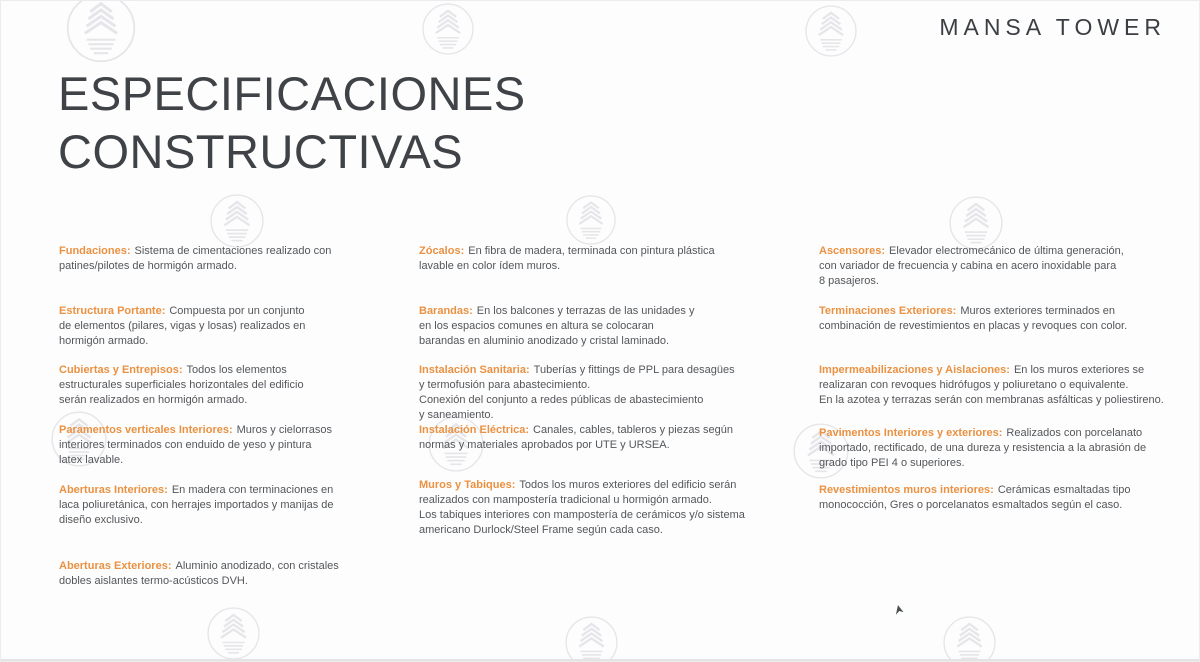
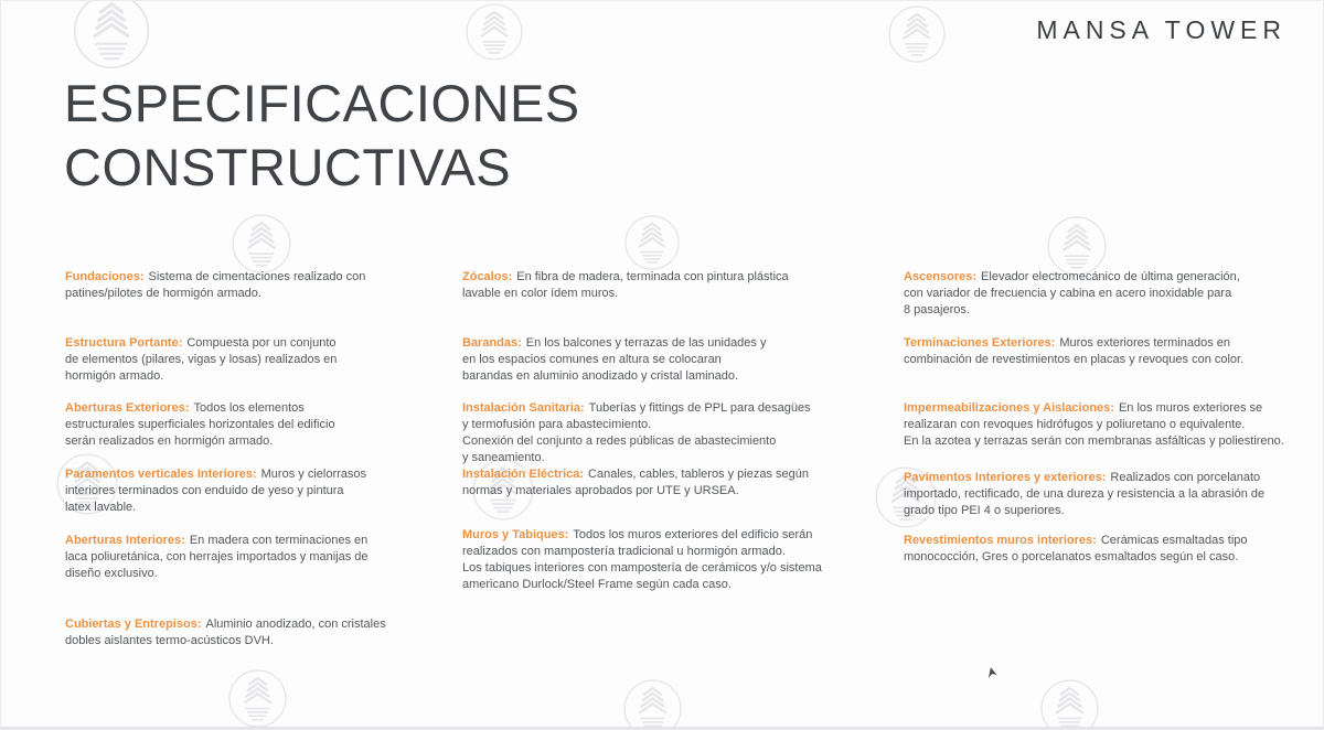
  MANSA TOWER
  ESPECIFICACIONES
  CONSTRUCTIVAS
  Fundaciones: Sistema de cimentaciones realizado con
  patines/pilotes de hormigón armado.
  Estructura Portante: Compuesta por un conjunto
  de elementos (pilares, vigas y losas) realizados en
  hormigón armado.
- Cubiertas y Entrepisos: Todos los elementos
+ Aberturas Exteriores: Todos los elementos
  estructurales superficiales horizontales del edificio
  serán realizados en hormigón armado.
  Paramentos verticales Interiores: Muros y cielorrasos
  interiores terminados con enduido de yeso y pintura
  latex lavable.
  Aberturas Interiores: En madera con terminaciones en
  laca poliuretánica, con herrajes importados y manijas de
  diseño exclusivo.
- Aberturas Exteriores: Aluminio anodizado, con cristales
+ Cubiertas y Entrepisos: Aluminio anodizado, con cristales
  dobles aislantes termo-acústicos DVH.
  Zócalos: En fibra de madera, terminada con pintura plástica
  lavable en color ídem muros.
  Barandas: En los balcones y terrazas de las unidades y
  en los espacios comunes en altura se colocaran
  barandas en aluminio anodizado y cristal laminado.
  Instalación Sanitaria: Tuberías y fittings de PPL para desagües
  y termofusión para abastecimiento.
  Conexión del conjunto a redes públicas de abastecimiento
  y saneamiento.
  Instalación Eléctrica: Canales, cables, tableros y piezas según
  normas y materiales aprobados por UTE y URSEA.
  Muros y Tabiques: Todos los muros exteriores del edificio serán
  realizados con mampostería tradicional u hormigón armado.
  Los tabiques interiores con mampostería de cerámicos y/o sistema
  americano Durlock/Steel Frame según cada caso.
  Ascensores: Elevador electromecánico de última generación,
  con variador de frecuencia y cabina en acero inoxidable para
  8 pasajeros.
  Terminaciones Exteriores: Muros exteriores terminados en
  combinación de revestimientos en placas y revoques con color.
  Impermeabilizaciones y Aislaciones: En los muros exteriores se
  realizaran con revoques hidrófugos y poliuretano o equivalente.
  En la azotea y terrazas serán con membranas asfálticas y poliestireno.
  Pavimentos Interiores y exteriores: Realizados con porcelanato
  importado, rectificado, de una dureza y resistencia a la abrasión de
  grado tipo PEI 4 o superiores.
  Revestimientos muros interiores: Cerámicas esmaltadas tipo
  monococción, Gres o porcelanatos esmaltados según el caso.
